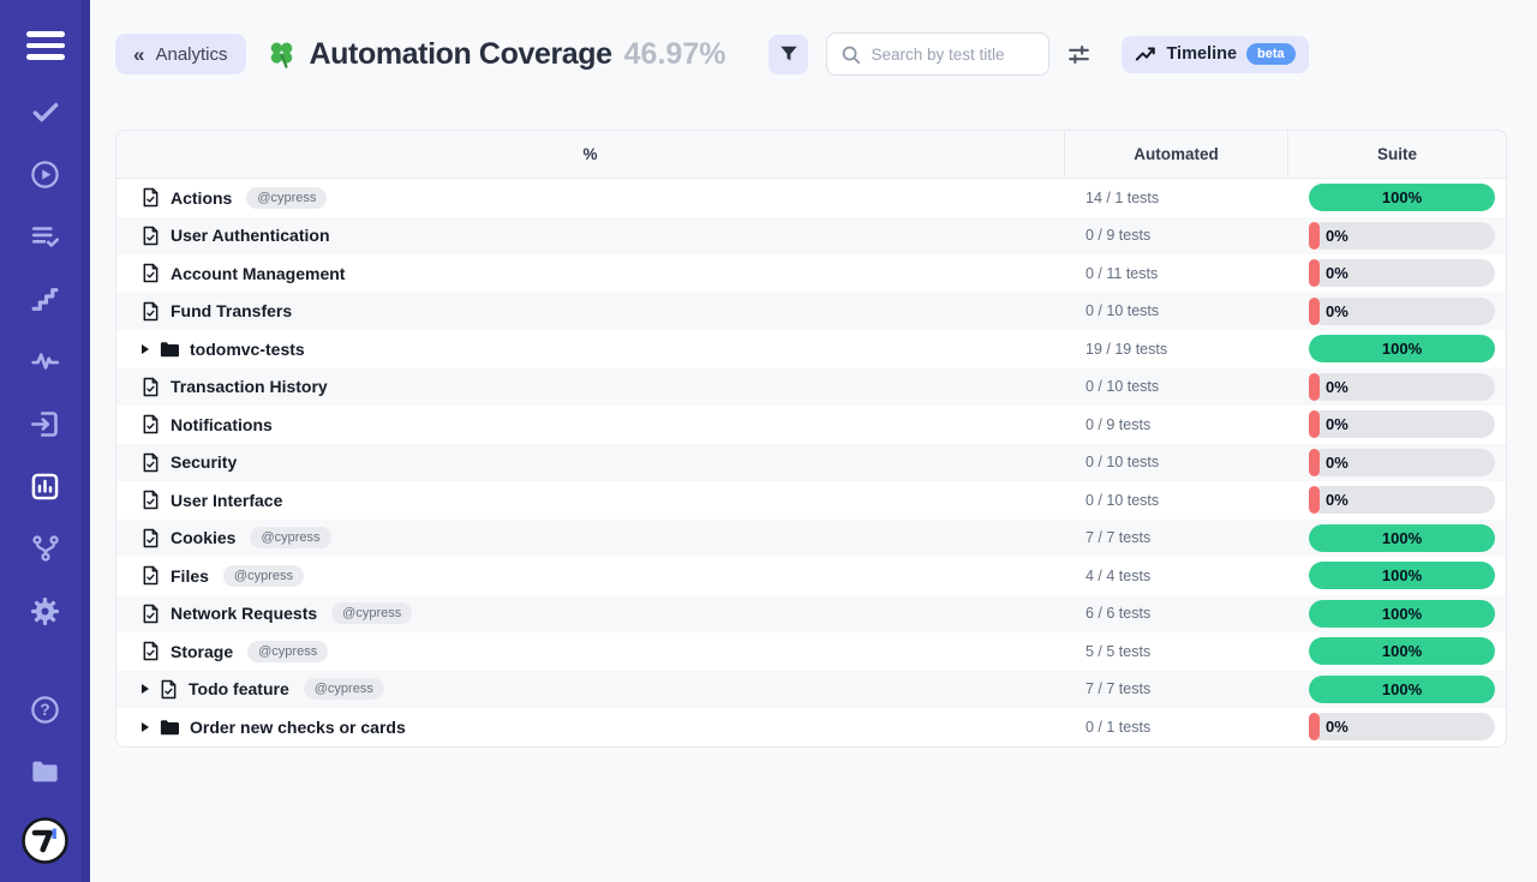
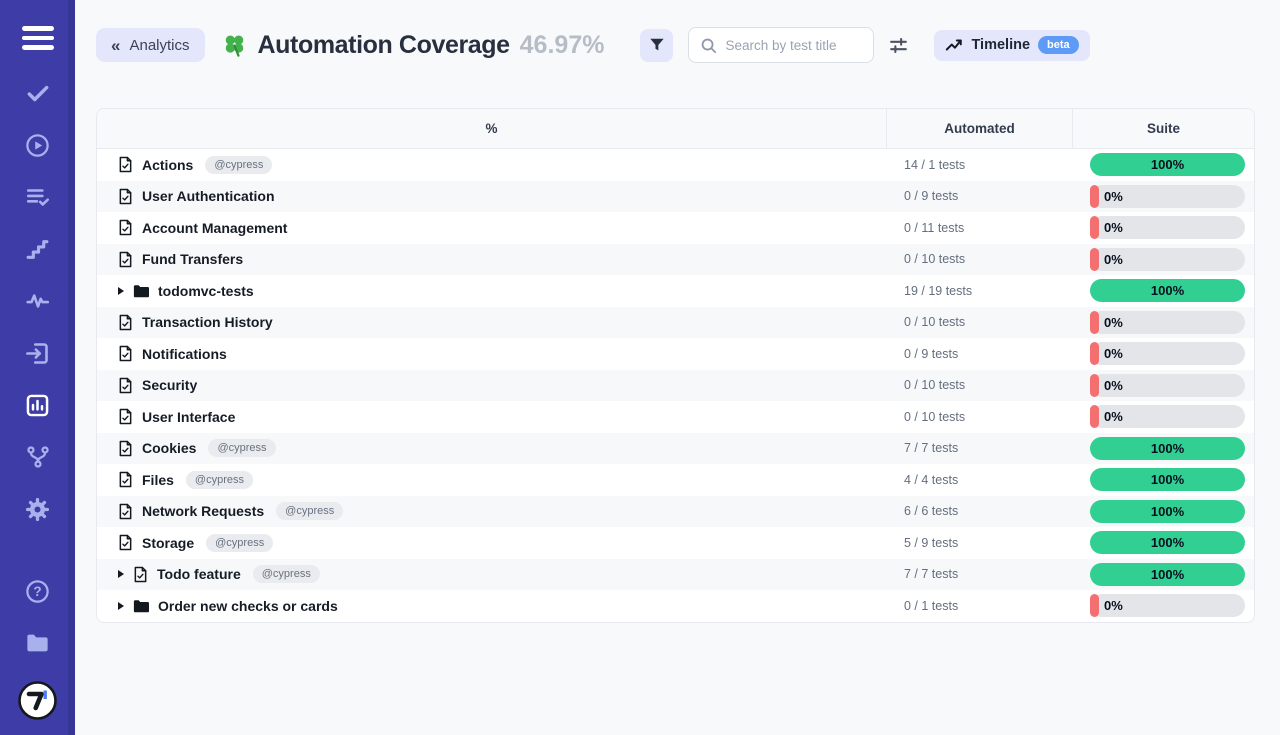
  ?
  «
  Analytics
  Automation Coverage
  46.97%
  Search by test title
  Timeline
  beta
  %
  Automated
  Suite
  Actions
  @cypress
  14 / 1 tests
  100%
  User Authentication
  0 / 9 tests
  0%
  Account Management
  0 / 11 tests
  0%
  Fund Transfers
  0 / 10 tests
  0%
  todomvc-tests
  19 / 19 tests
  100%
  Transaction History
  0 / 10 tests
  0%
  Notifications
  0 / 9 tests
  0%
  Security
  0 / 10 tests
  0%
  User Interface
  0 / 10 tests
  0%
  Cookies
  @cypress
  7 / 7 tests
  100%
  Files
  @cypress
  4 / 4 tests
  100%
  Network Requests
  @cypress
  6 / 6 tests
  100%
  Storage
  @cypress
- 5 / 5 tests
+ 5 / 9 tests
  100%
  Todo feature
  @cypress
  7 / 7 tests
  100%
  Order new checks or cards
  0 / 1 tests
  0%
